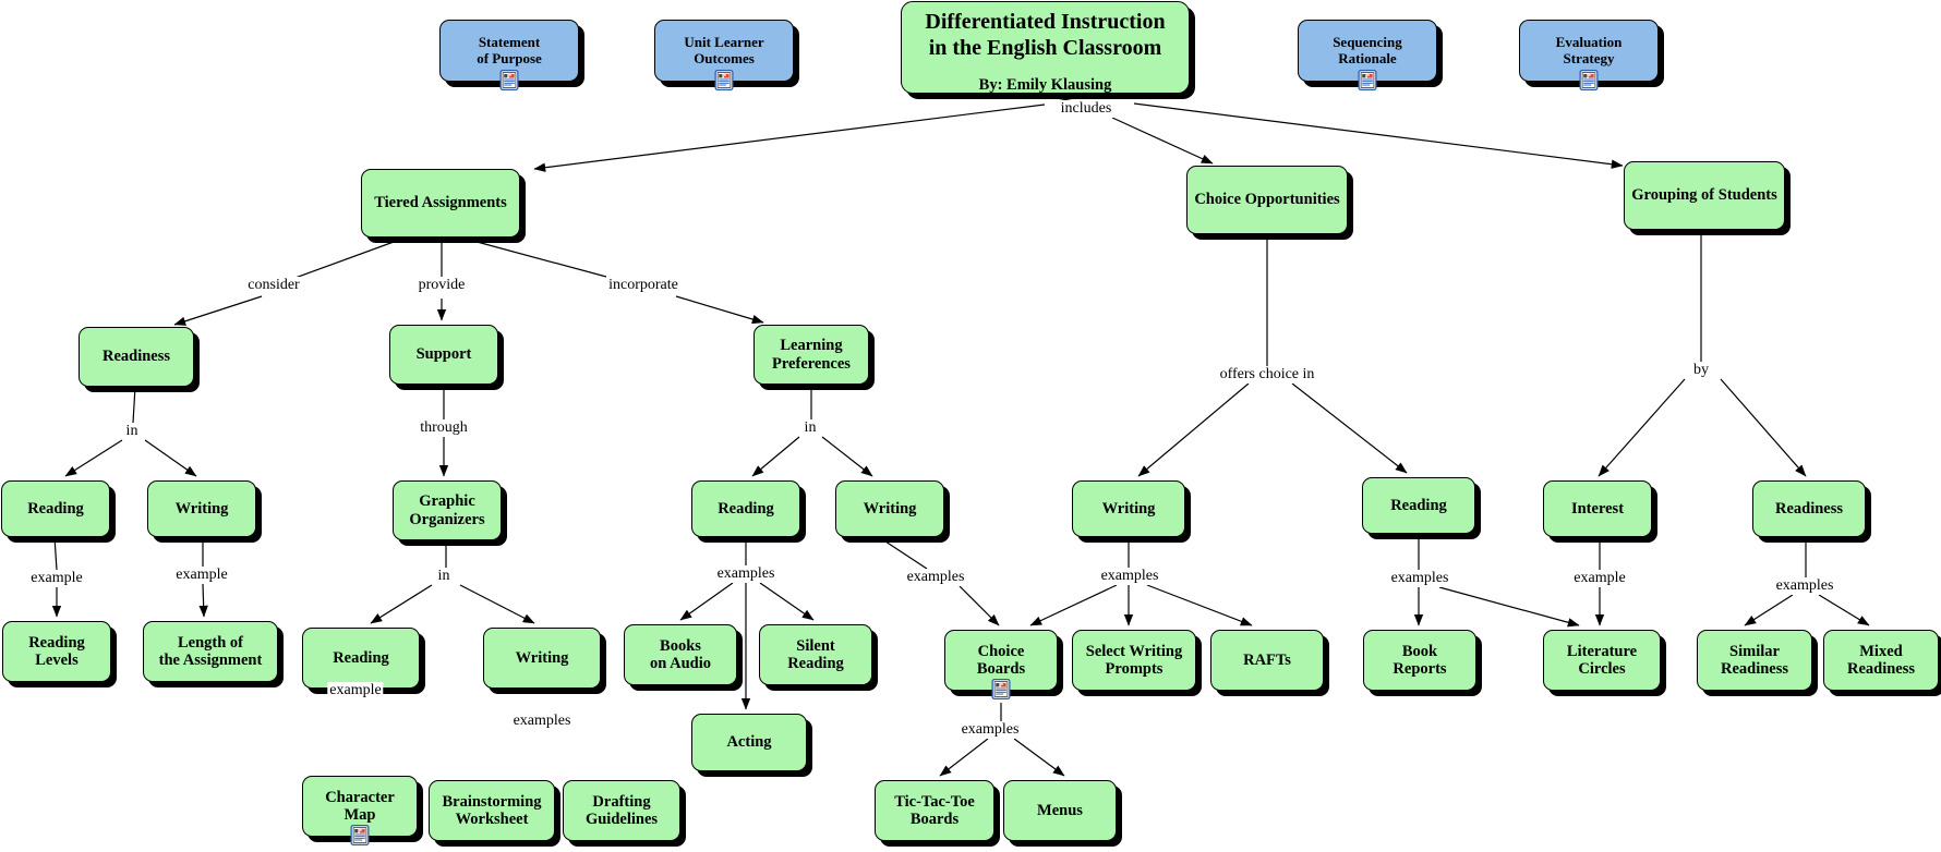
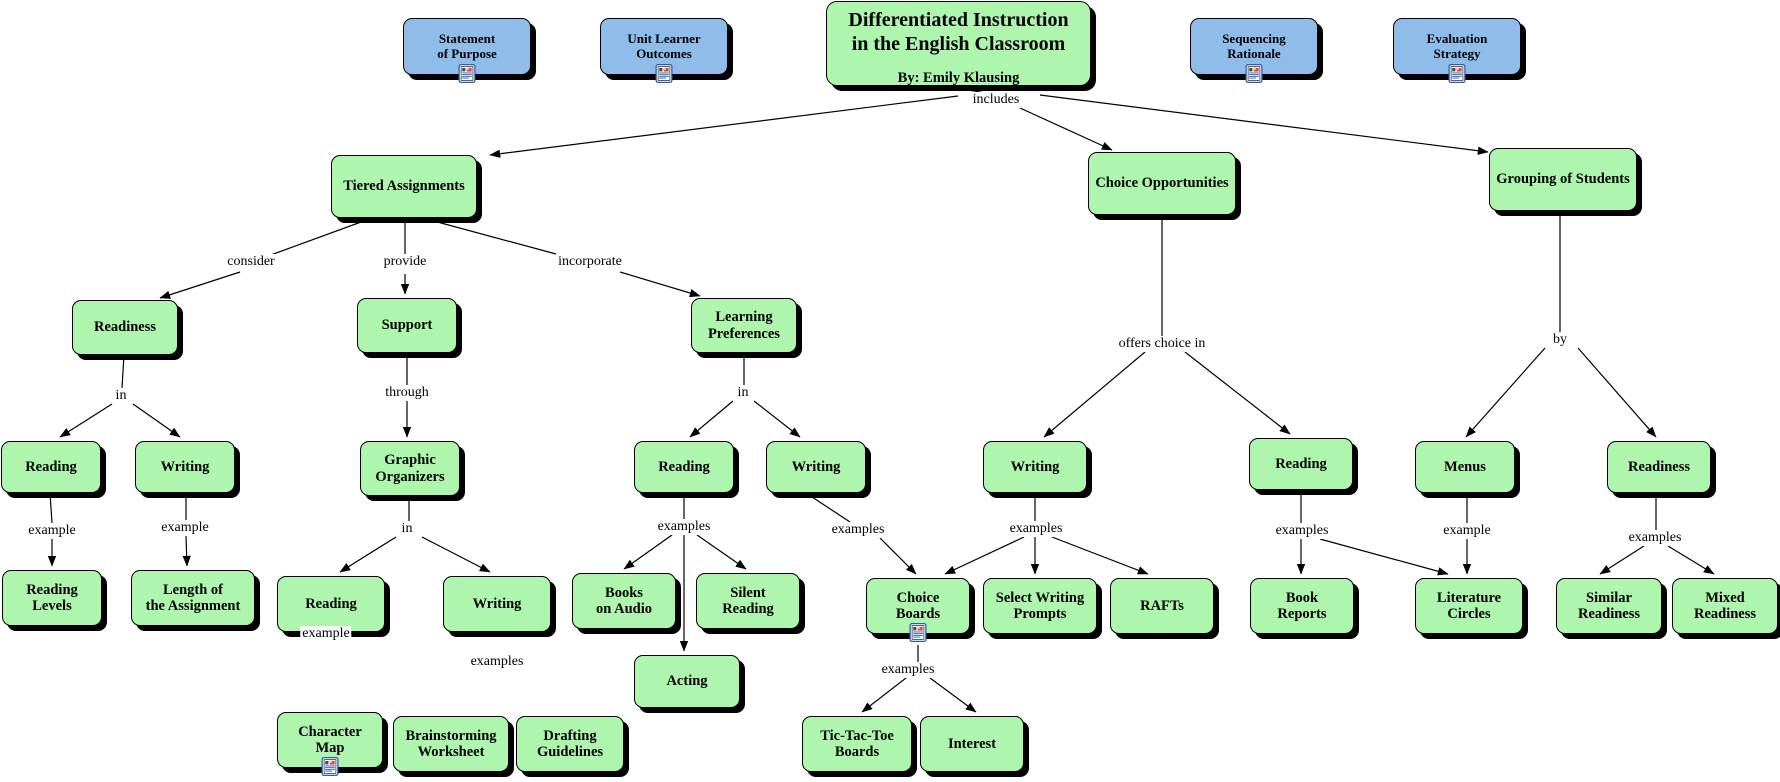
  Statement
  of Purpose
  Unit Learner
  Outcomes
  Differentiated Instruction
  in the English Classroom
  By: Emily Klausing
  Sequencing
  Rationale
  Evaluation
  Strategy
  Tiered Assignments
  Choice Opportunities
  Grouping of Students
  Readiness
  Support
  Learning
  Preferences
  Reading
  Writing
  Graphic
  Organizers
  Reading
  Writing
  Writing
  Reading
- Interest
+ Menus
  Readiness
  Reading
  Levels
  Length of
  the Assignment
  Reading
  Writing
  Books
  on Audio
  Silent
  Reading
  Choice
  Boards
  Select Writing
  Prompts
  RAFTs
  Book
  Reports
  Literature
  Circles
  Similar
  Readiness
  Mixed
  Readiness
  Acting
  Character
  Map
  Brainstorming
  Worksheet
  Drafting
  Guidelines
  Tic-Tac-Toe
  Boards
- Menus
+ Interest
  includes
  consider
  provide
  incorporate
  offers choice in
  by
  in
  through
  in
  example
  example
  in
  examples
  examples
  examples
  examples
  example
  examples
  example
  examples
  examples
